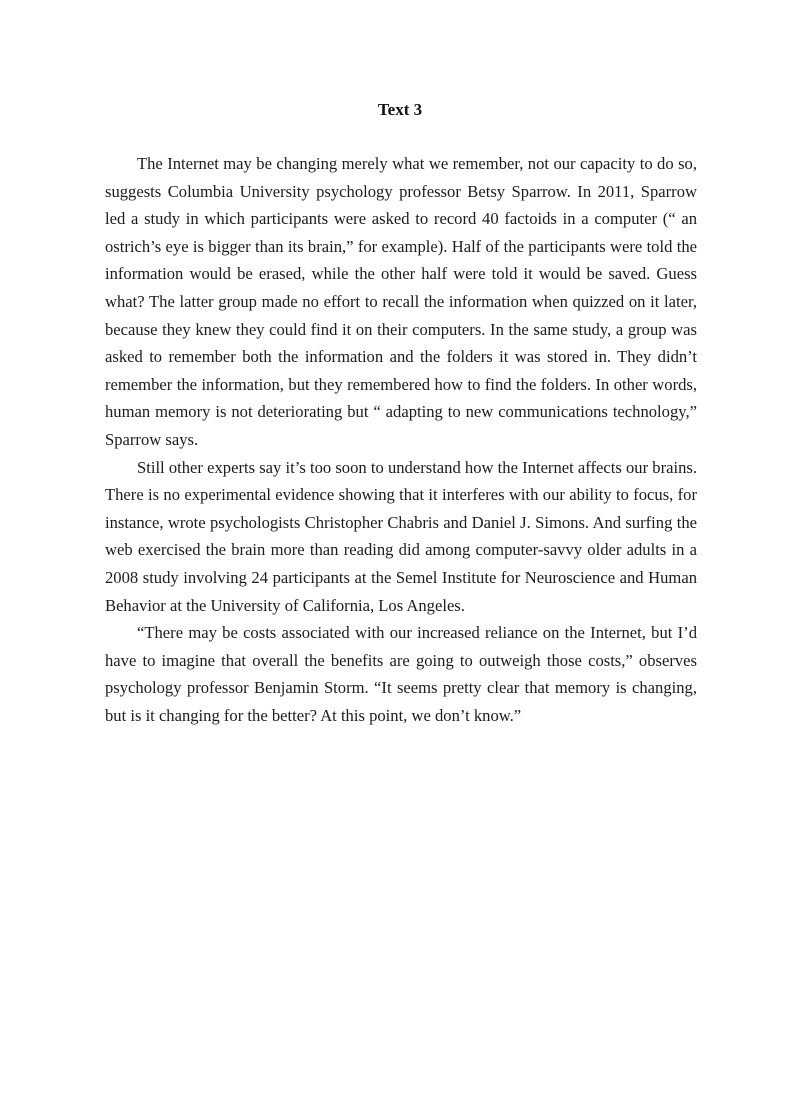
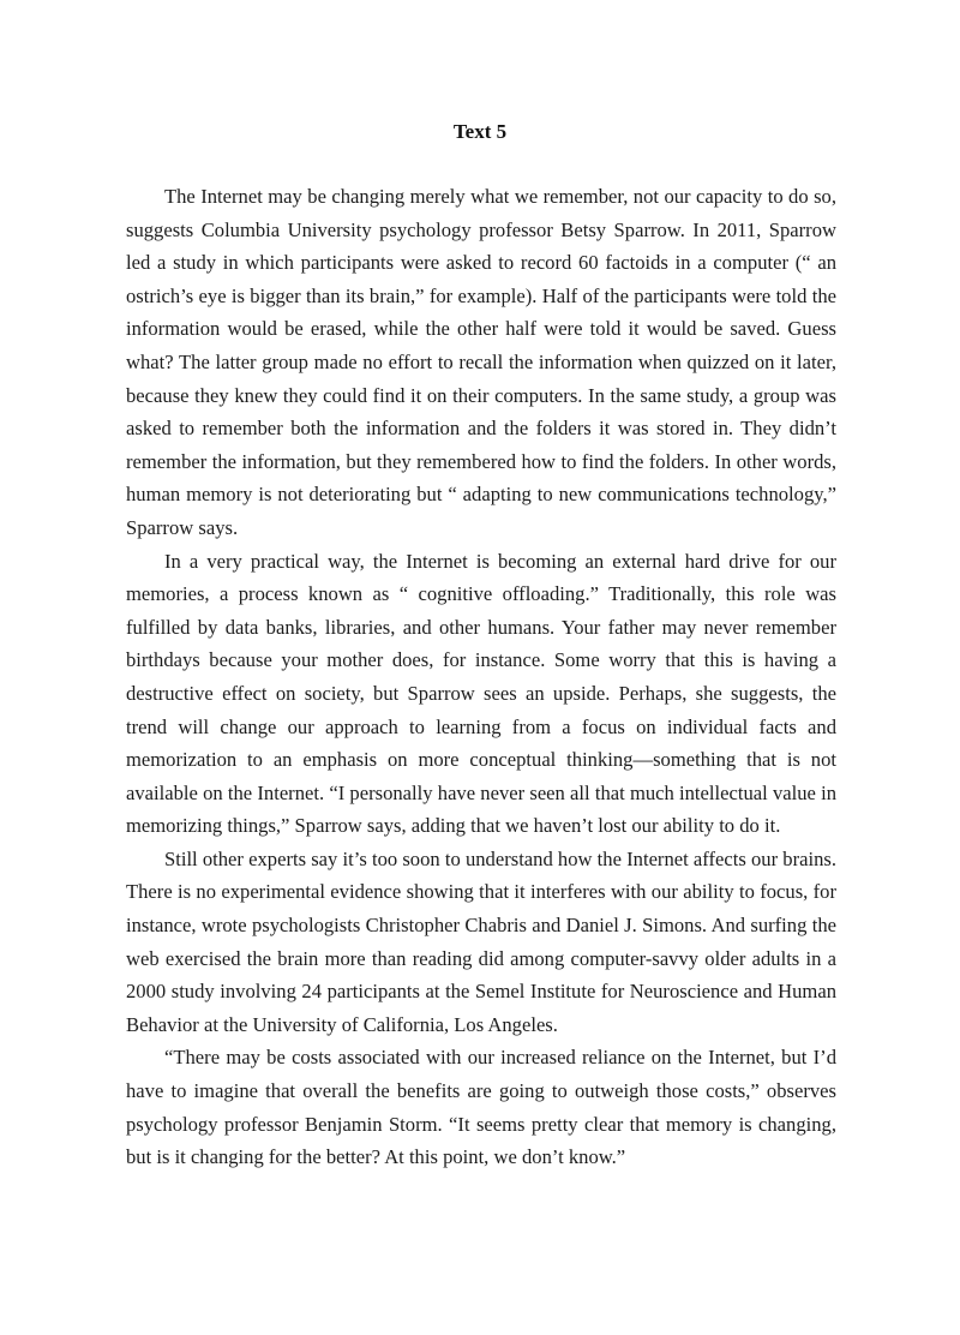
- Text 3
+ Text 5
- The Internet may be changing merely what we remember, not our capacity to do so, suggests Columbia University psychology professor Betsy Sparrow. In 2011, Sparrow led a study in which participants were asked to record 40 factoids in a computer (“ an ostrich’s eye is bigger than its brain,” for example). Half of the participants were told the information would be erased, while the other half were told it would be saved. Guess what? The latter group made no effort to recall the information when quizzed on it later, because they knew they could find it on their computers. In the same study, a group was asked to remember both the information and the folders it was stored in. They didn’t remember the information, but they remembered how to find the folders. In other words, human memory is not deteriorating but “ adapting to new communications technology,” Sparrow says.
+ The Internet may be changing merely what we remember, not our capacity to do so, suggests Columbia University psychology professor Betsy Sparrow. In 2011, Sparrow led a study in which participants were asked to record 60 factoids in a computer (“ an ostrich’s eye is bigger than its brain,” for example). Half of the participants were told the information would be erased, while the other half were told it would be saved. Guess what? The latter group made no effort to recall the information when quizzed on it later, because they knew they could find it on their computers. In the same study, a group was asked to remember both the information and the folders it was stored in. They didn’t remember the information, but they remembered how to find the folders. In other words, human memory is not deteriorating but “ adapting to new communications technology,” Sparrow says.
+ In a very practical way, the Internet is becoming an external hard drive for our memories, a process known as “ cognitive offloading.” Traditionally, this role was fulfilled by data banks, libraries, and other humans. Your father may never remember birthdays because your mother does, for instance. Some worry that this is having a destructive effect on society, but Sparrow sees an upside. Perhaps, she suggests, the trend will change our approach to learning from a focus on individual facts and memorization to an emphasis on more conceptual thinking—something that is not available on the Internet. “I personally have never seen all that much intellectual value in memorizing things,” Sparrow says, adding that we haven’t lost our ability to do it.
- Still other experts say it’s too soon to understand how the Internet affects our brains. There is no experimental evidence showing that it interferes with our ability to focus, for instance, wrote psychologists Christopher Chabris and Daniel J. Simons. And surfing the web exercised the brain more than reading did among computer-savvy older adults in a 2008 study involving 24 participants at the Semel Institute for Neuroscience and Human Behavior at the University of California, Los Angeles.
+ Still other experts say it’s too soon to understand how the Internet affects our brains. There is no experimental evidence showing that it interferes with our ability to focus, for instance, wrote psychologists Christopher Chabris and Daniel J. Simons. And surfing the web exercised the brain more than reading did among computer-savvy older adults in a 2000 study involving 24 participants at the Semel Institute for Neuroscience and Human Behavior at the University of California, Los Angeles.
  “There may be costs associated with our increased reliance on the Internet, but I’d have to imagine that overall the benefits are going to outweigh those costs,” observes psychology professor Benjamin Storm. “It seems pretty clear that memory is changing, but is it changing for the better? At this point, we don’t know.”
